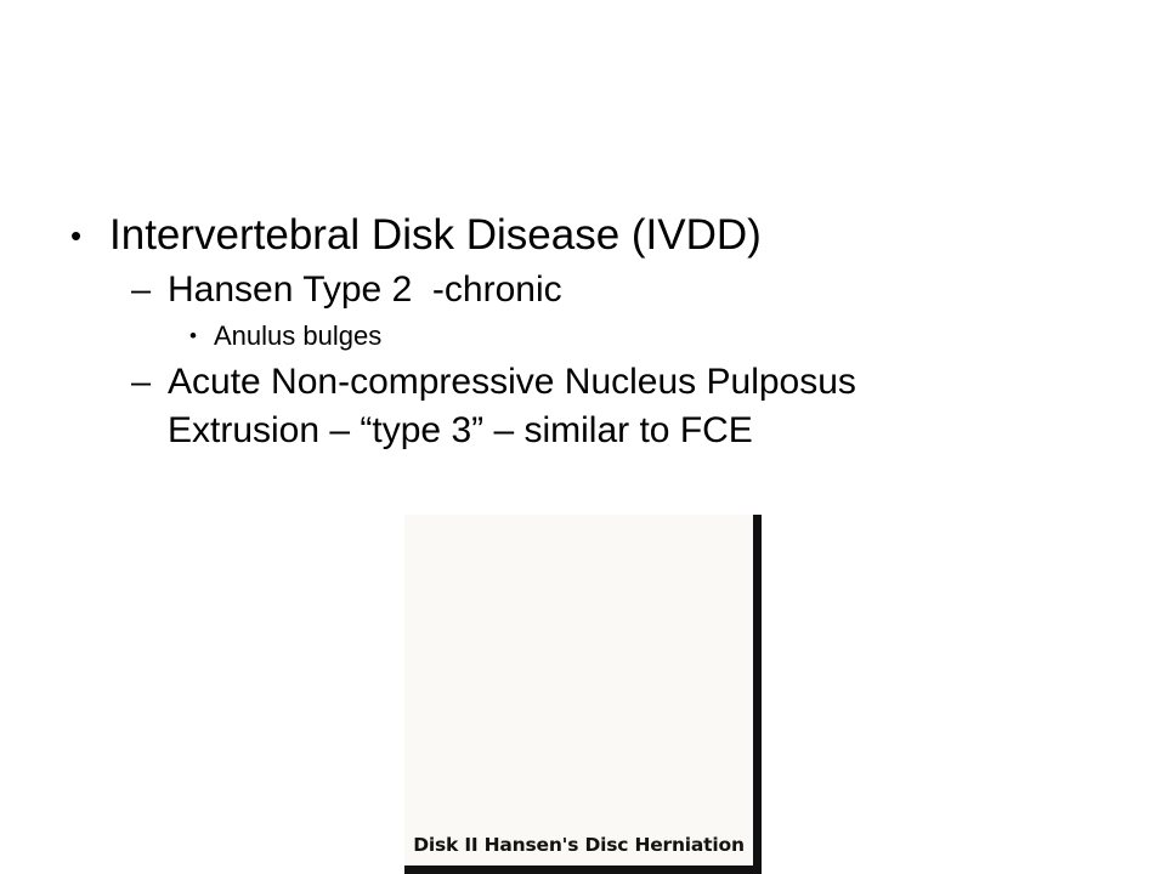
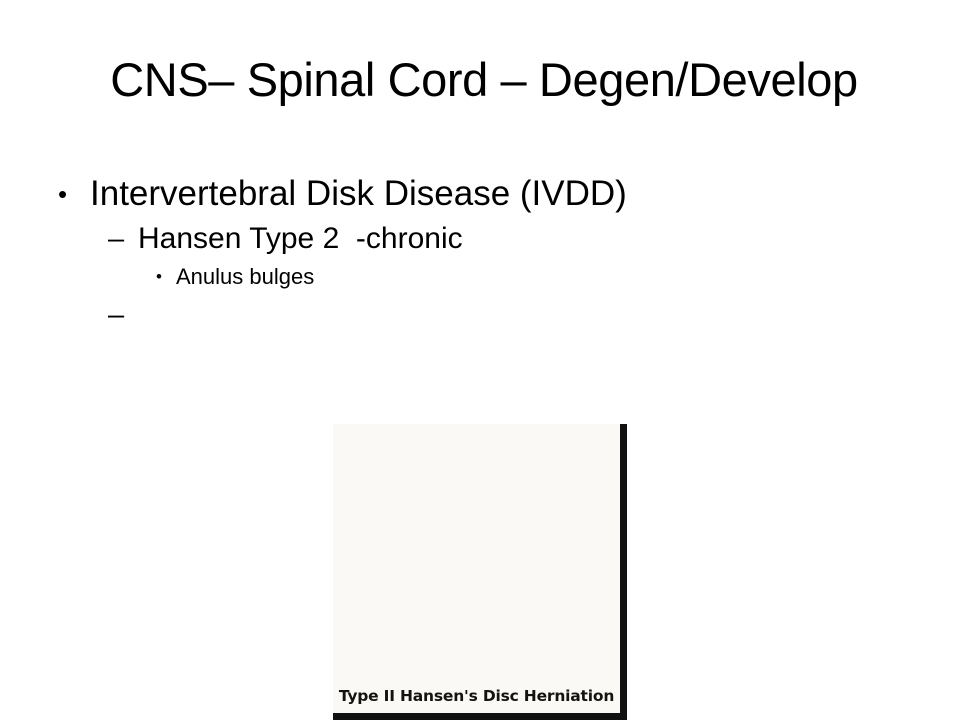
+ CNS– Spinal Cord – Degen/Develop
  •
  Intervertebral Disk Disease (IVDD)
  –
  Hansen Type 2 -chronic
  •
  Anulus bulges
  –
- Acute Non-compressive Nucleus Pulposus Extrusion – “type 3” – similar to FCE
- Disk II Hansen's Disc Herniation
+ Type II Hansen's Disc Herniation
